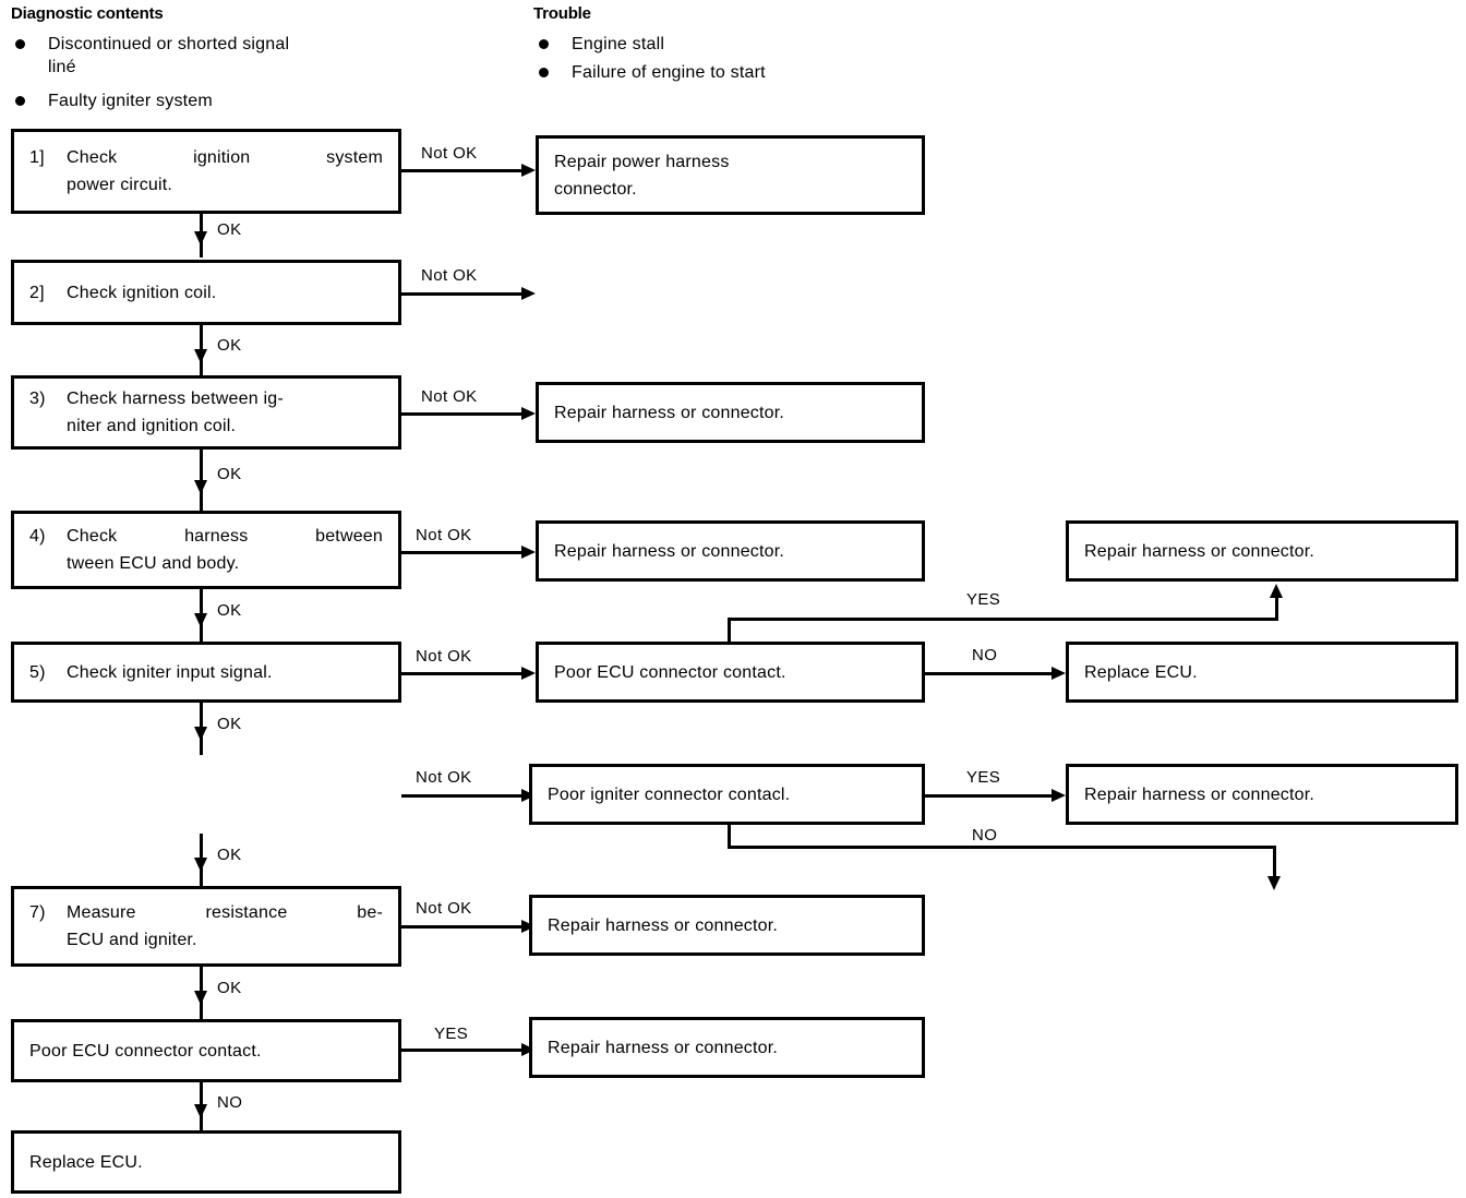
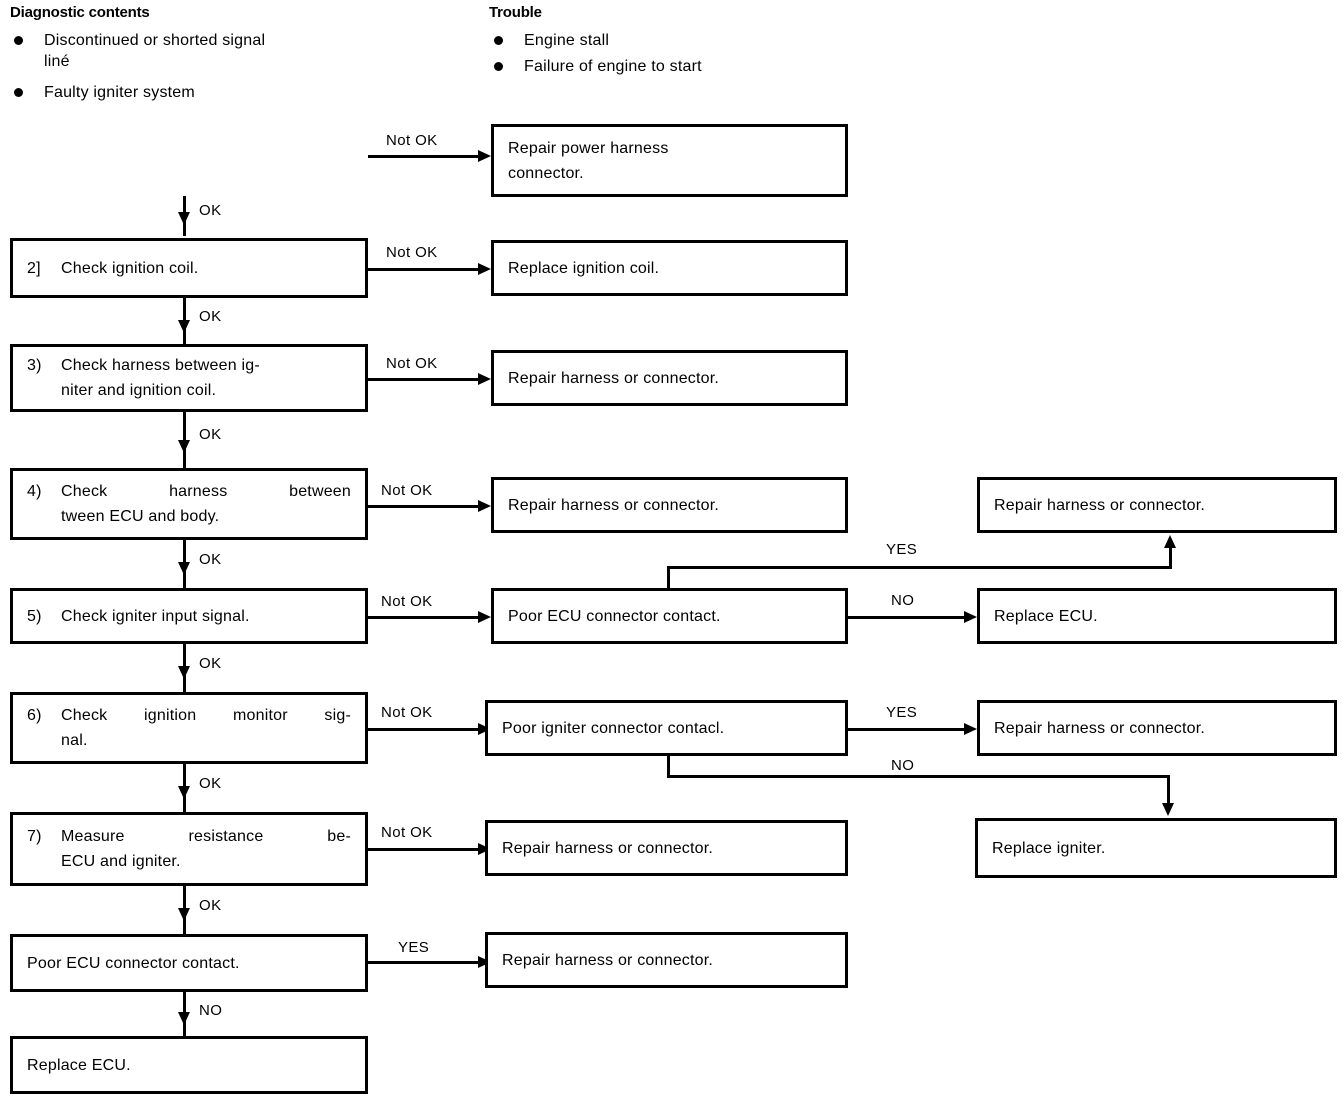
  Diagnostic contents
  Discontinued or shorted signal liné
  Faulty igniter system
  Trouble
  Engine stall
  Failure of engine to start
- 1]
- Check ignition system
- power circuit.
  Not OK
  Repair power harness
  connector.
  OK
  2]
  Check ignition coil.
  Not OK
+ Replace ignition coil.
  OK
  3)
  Check harness between ig-
  niter and ignition coil.
  Not OK
  Repair harness or connector.
  OK
  4)
  Check harness between
  tween ECU and body.
  Not OK
  Repair harness or connector.
  OK
  Repair harness or connector.
  5)
  Check igniter input signal.
  Not OK
  Poor ECU connector contact.
  NO
  Replace ECU.
  YES
  OK
+ 6)
+ Check ignition monitor sig-
+ nal.
  Not OK
  Poor igniter connector contacl.
  YES
  Repair harness or connector.
  NO
  OK
  7)
  Measure resistance be-
  ECU and igniter.
  Not OK
  Repair harness or connector.
+ Replace igniter.
  OK
  Poor ECU connector contact.
  YES
  Repair harness or connector.
  NO
  Replace ECU.
